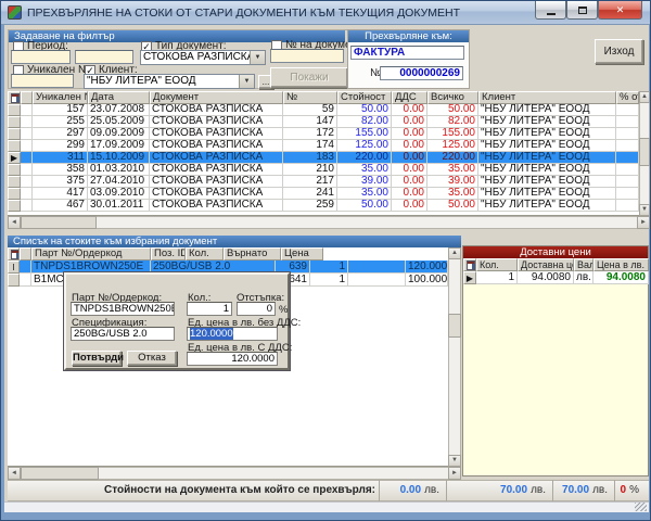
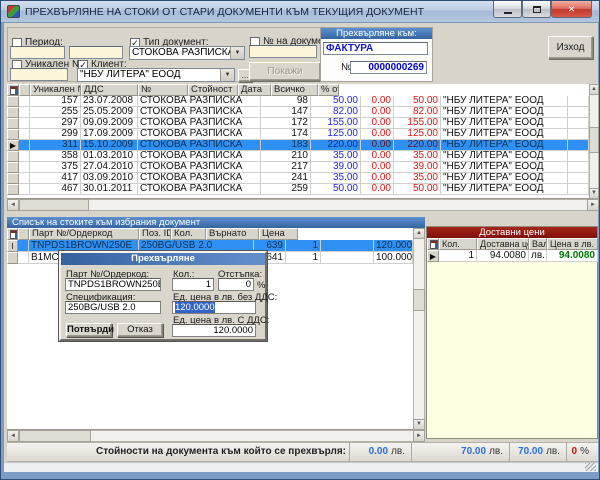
  ПРЕХВЪРЛЯНЕ НА СТОКИ ОТ СТАРИ ДОКУМЕНТИ КЪМ ТЕКУЩИЯ ДОКУМЕНТ
  ✕
- Задаване на филтър
  Период:
  ✓
  Тип документ:
  СТОКОВА РАЗПИСК
  № на докум
  Уникален
  ✓
  Клиент:
  "НБУ ЛИТЕРА" ЕООД
  ...
  Покажи
  Прехвърляне към:
  ФАКТУРА
  №
  0000000269
  Изход
  Уникален
- Дата
+ ДДС
- Документ
  №
  Стойност
- ДДС
+ Дата
  Всичко
- Клиент
  157
  23.07.2008
  СТОКОВА РАЗПИСКА
- 59
+ 98
  50.00
  0.00
  50.00
  "НБУ ЛИТЕРА" ЕООД
  255
  25.05.2009
  СТОКОВА РАЗПИСКА
  147
  82.00
  0.00
  82.00
  "НБУ ЛИТЕРА" ЕООД
  297
  09.09.2009
  СТОКОВА РАЗПИСКА
  172
  155.00
  0.00
  155.00
  "НБУ ЛИТЕРА" ЕООД
  299
  17.09.2009
  СТОКОВА РАЗПИСКА
  174
  125.00
  0.00
  125.00
  "НБУ ЛИТЕРА" ЕООД
  ▶
  311
  15.10.2009
  СТОКОВА РАЗПИСКА
  183
  220.00
  0.00
  220.00
  "НБУ ЛИТЕРА" ЕООД
  358
  01.03.2010
  СТОКОВА РАЗПИСКА
  210
  35.00
  0.00
  35.00
  "НБУ ЛИТЕРА" ЕООД
  375
  27.04.2010
  СТОКОВА РАЗПИСКА
  217
  39.00
  0.00
  39.00
  "НБУ ЛИТЕРА" ЕООД
  417
  03.09.2010
  СТОКОВА РАЗПИСКА
  241
  35.00
  0.00
  35.00
  "НБУ ЛИТЕРА" ЕООД
  467
  30.01.2011
  СТОКОВА РАЗПИСКА
  259
  50.00
  0.00
  50.00
  "НБУ ЛИТЕРА" ЕООД
  Списък на стоките към избрания документ
  Парт №/Ордеркод
  Поз. ID
  Кол.
  Върнато
  Цена
  I
  TNPDS1BROWN250E
  250BG/USB 2.0
  639
  1
  120.000
  B1MC
  641
  1
  100.000
  Доставни цени
  Кол.
  Доставна ц
  Вал
  Цена в лв.
  ▶
  1
  94.0080
  лв.
  94.0080
  Стойности на документа към който се прехвърля:
  0.00 лв.
  70.00 лв.
  70.00 лв.
  0 %
+ Прехвърляне
  Парт №/Ордеркод:
  TNPDS1BROWN250E
  Спецификация:
  250BG/USB 2.0
  Кол.:
  1
  Отстъпка:
  0
  %
  Ед. цена в лв. без ДДС:
  120.0000
  Ед. цена в лв. С ДДС:
  120.0000
  Потвърди
  Отказ
